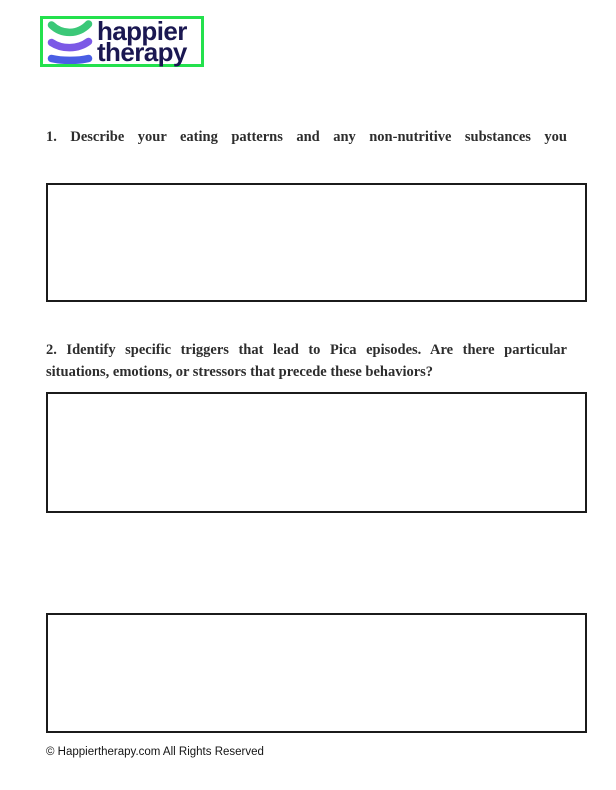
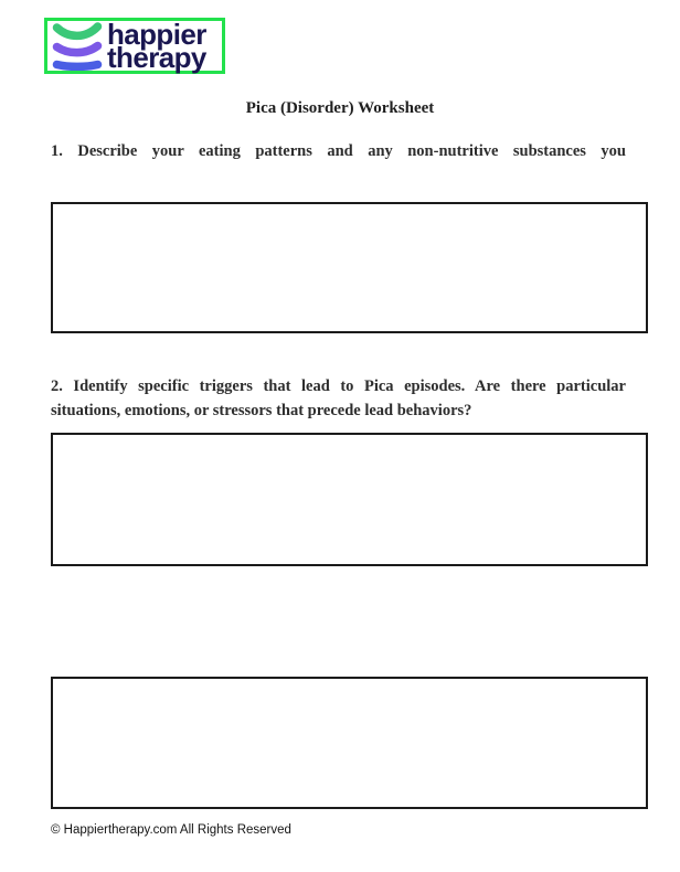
  happier
  therapy
+ Pica (Disorder) Worksheet
  1. Describe your eating patterns and any non-nutritive substances you
  2. Identify specific triggers that lead to Pica episodes. Are there particular
- situations, emotions, or stressors that precede these behaviors?
+ situations, emotions, or stressors that precede lead behaviors?
  © Happiertherapy.com All Rights Reserved
